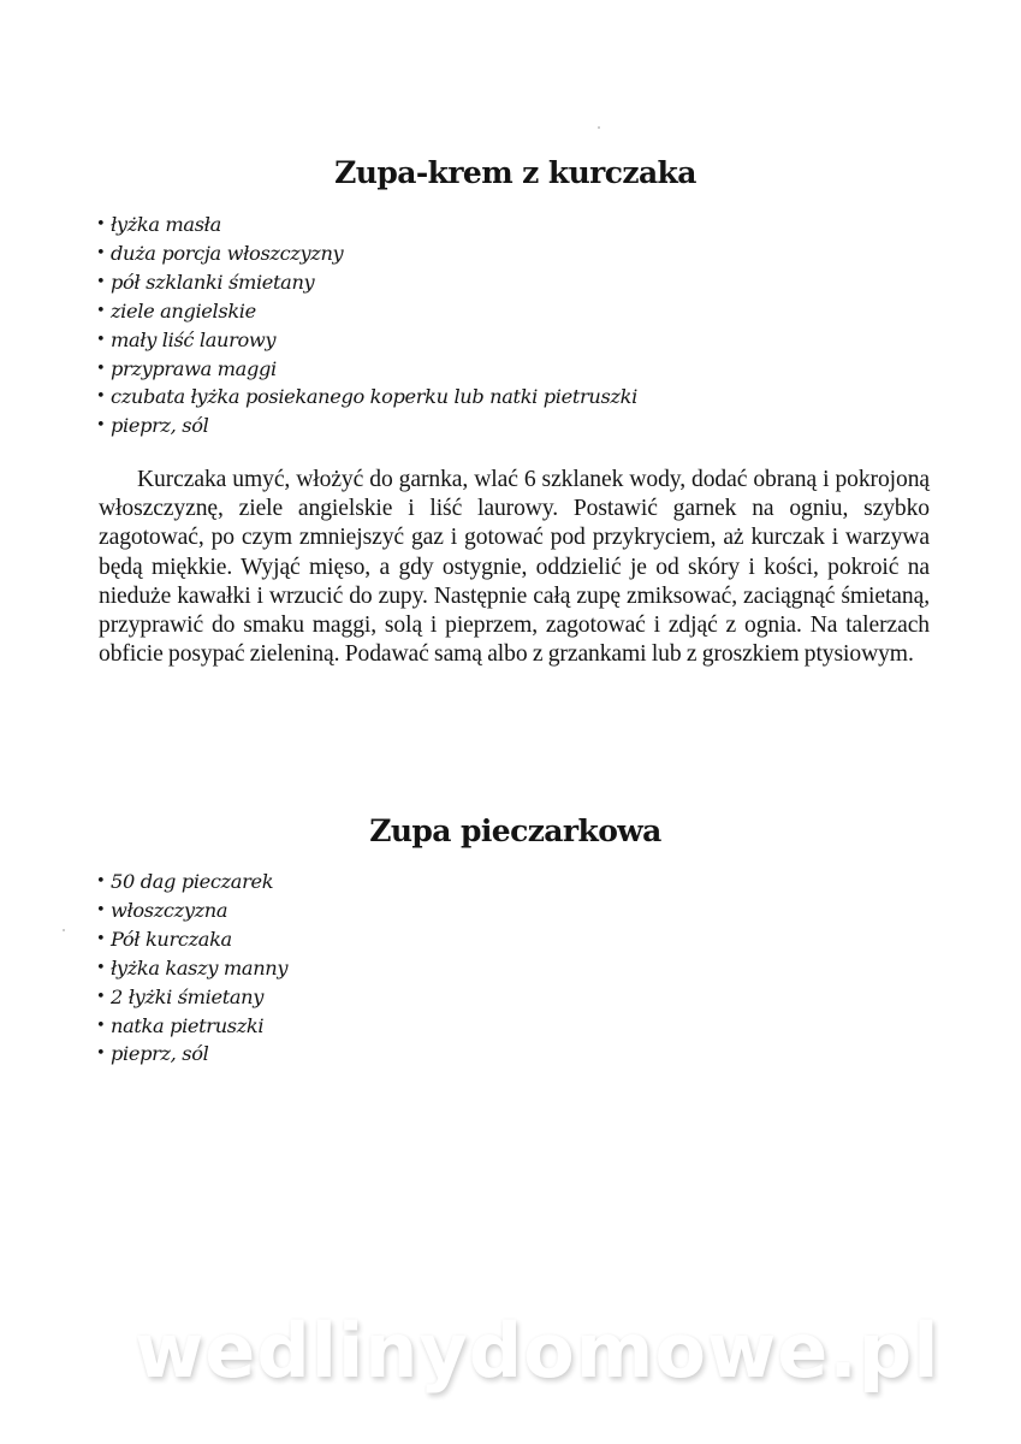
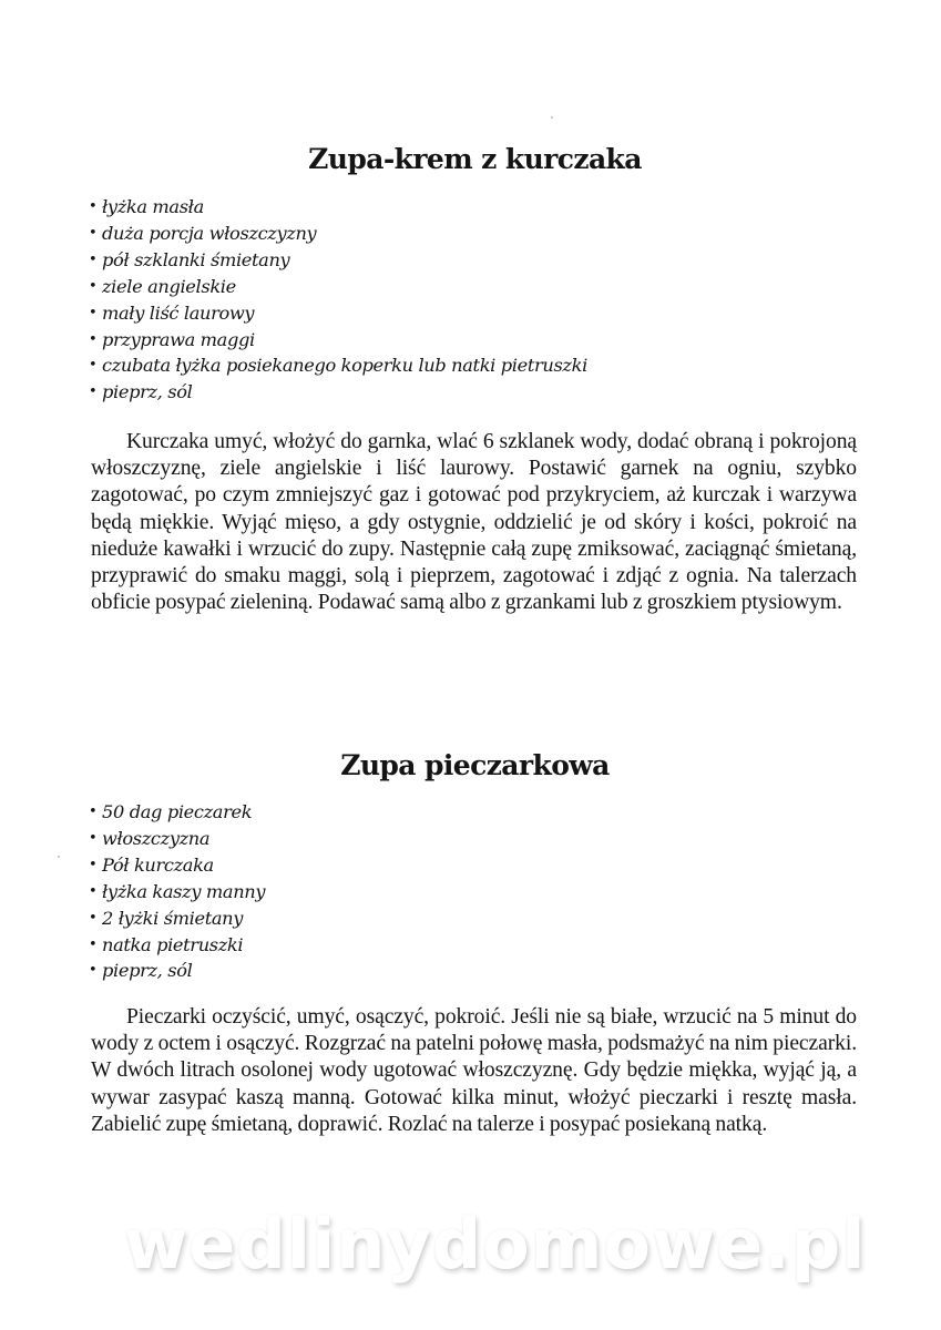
  Zupa-krem z kurczaka
  •
  łyżka masła
  •
  duża porcja włoszczyzny
  •
  pół szklanki śmietany
  •
  ziele angielskie
  •
  mały liść laurowy
  •
  przyprawa maggi
  •
  czubata łyżka posiekanego koperku lub natki pietruszki
  •
  pieprz, sól
  Kurczaka umyć, włożyć do garnka, wlać 6 szklanek wody, dodać obraną i pokrojoną włoszczyznę, ziele angielskie i liść laurowy. Postawić garnek na ogniu, szybko zagotować, po czym zmniejszyć gaz i gotować pod przykryciem, aż kurczak i warzywa będą miękkie. Wyjąć mięso, a gdy ostygnie, oddzielić je od skóry i kości, pokroić na nieduże kawałki i wrzucić do zupy. Następnie całą zupę zmiksować, zaciągnąć śmietaną, przyprawić do smaku maggi, solą i pieprzem, zagotować i zdjąć z ognia. Na talerzach obficie posypać zieleniną. Podawać samą albo z grzankami lub z groszkiem ptysiowym.
  Zupa pieczarkowa
  •
  50 dag pieczarek
  •
  włoszczyzna
  •
  Pół kurczaka
  •
  łyżka kaszy manny
  •
  2 łyżki śmietany
  •
  natka pietruszki
  •
  pieprz, sól
+ Pieczarki oczyścić, umyć, osączyć, pokroić. Jeśli nie są białe, wrzucić na 5 minut do wody z octem i osączyć. Rozgrzać na patelni połowę masła, podsmażyć na nim pieczarki. W dwóch litrach osolonej wody ugotować włoszczyznę. Gdy będzie miękka, wyjąć ją, a wywar zasypać kaszą manną. Gotować kilka minut, włożyć pieczarki i resztę masła. Zabielić zupę śmietaną, doprawić. Rozlać na talerze i posypać posiekaną natką.
  wedlinydomowe.pl
